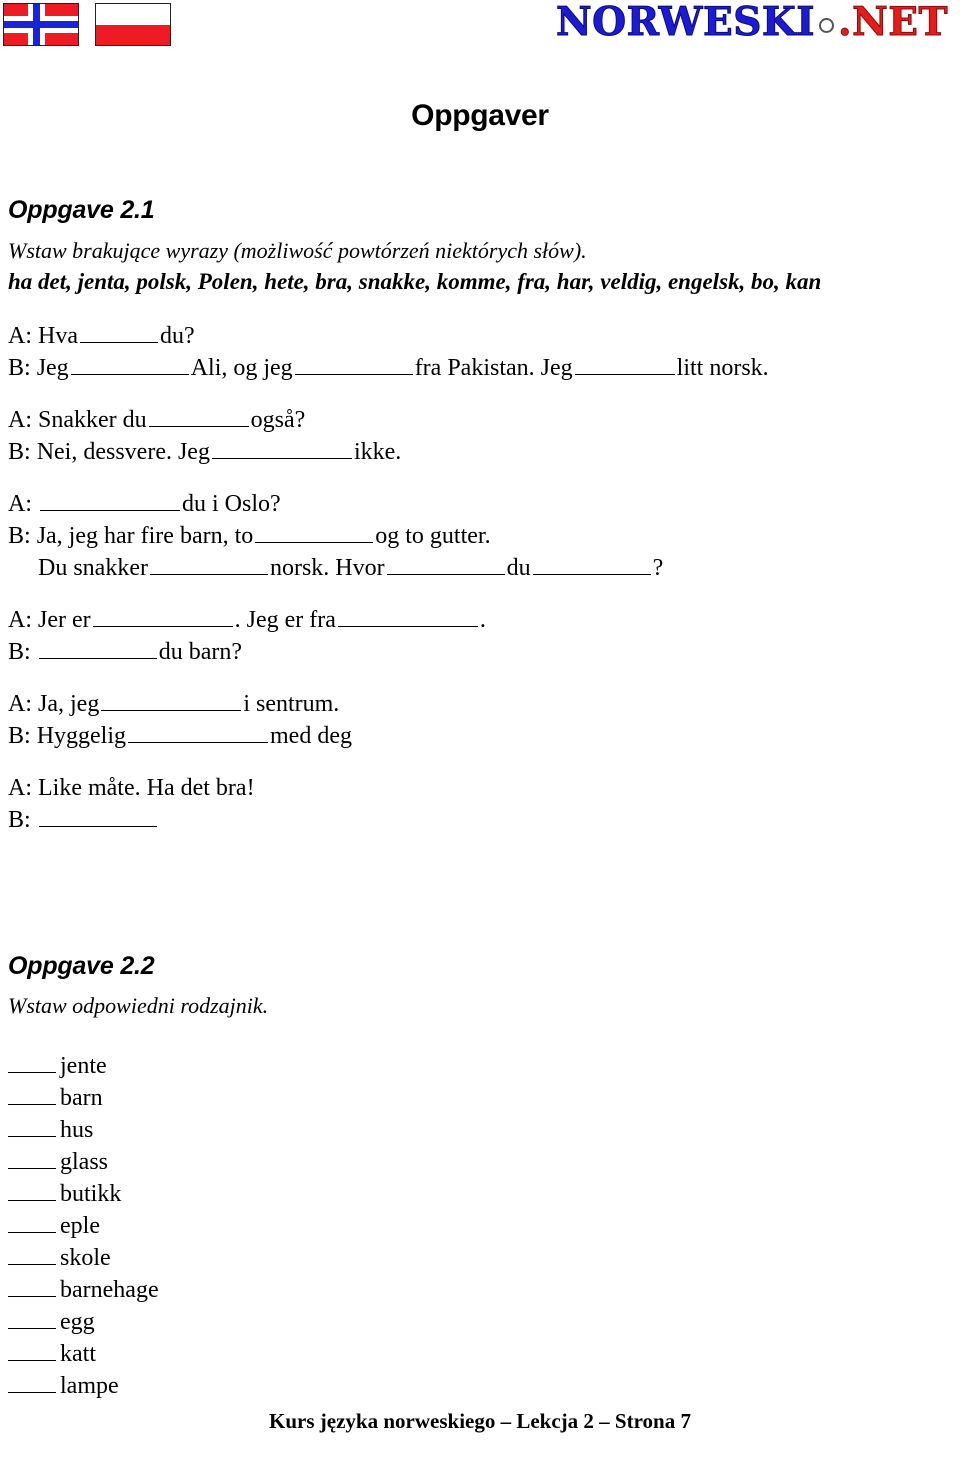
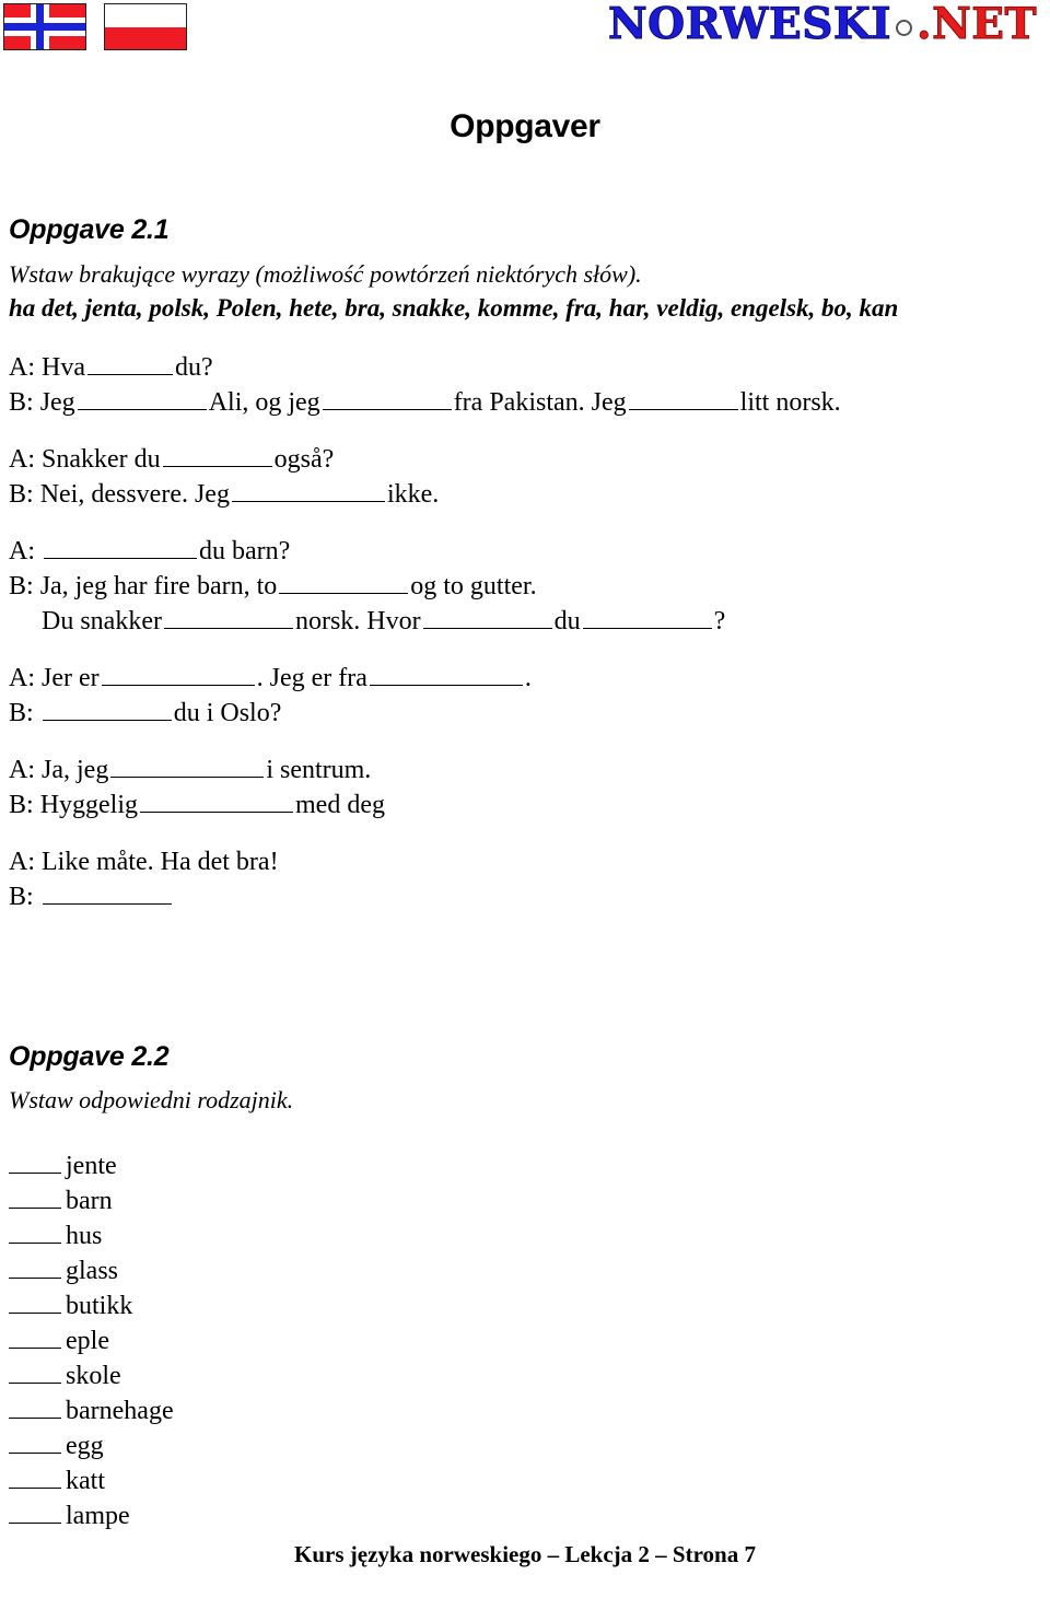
  NORWESKI .NET
  Oppgaver
  Oppgave 2.1
  Wstaw brakujące wyrazy (możliwość powtórzeń niektórych słów).
  ha det, jenta, polsk, Polen, hete, bra, snakke, komme, fra, har, veldig, engelsk, bo, kan
  A: Hva du?
  B: Jeg Ali, og jeg fra Pakistan. Jeg litt norsk.
  A: Snakker du også?
  B: Nei, dessvere. Jeg ikke.
- A: du i Oslo?
+ A: du barn?
  B: Ja, jeg har fire barn, to og to gutter.
  Du snakker norsk. Hvor du ?
  A: Jer er . Jeg er fra .
- B: du barn?
+ B: du i Oslo?
  A: Ja, jeg i sentrum.
  B: Hyggelig med deg
  A: Like måte. Ha det bra!
  B:
  Oppgave 2.2
  Wstaw odpowiedni rodzajnik.
  jente
  barn
  hus
  glass
  butikk
  eple
  skole
  barnehage
  egg
  katt
  lampe
  Kurs języka norweskiego – Lekcja 2 – Strona 7
